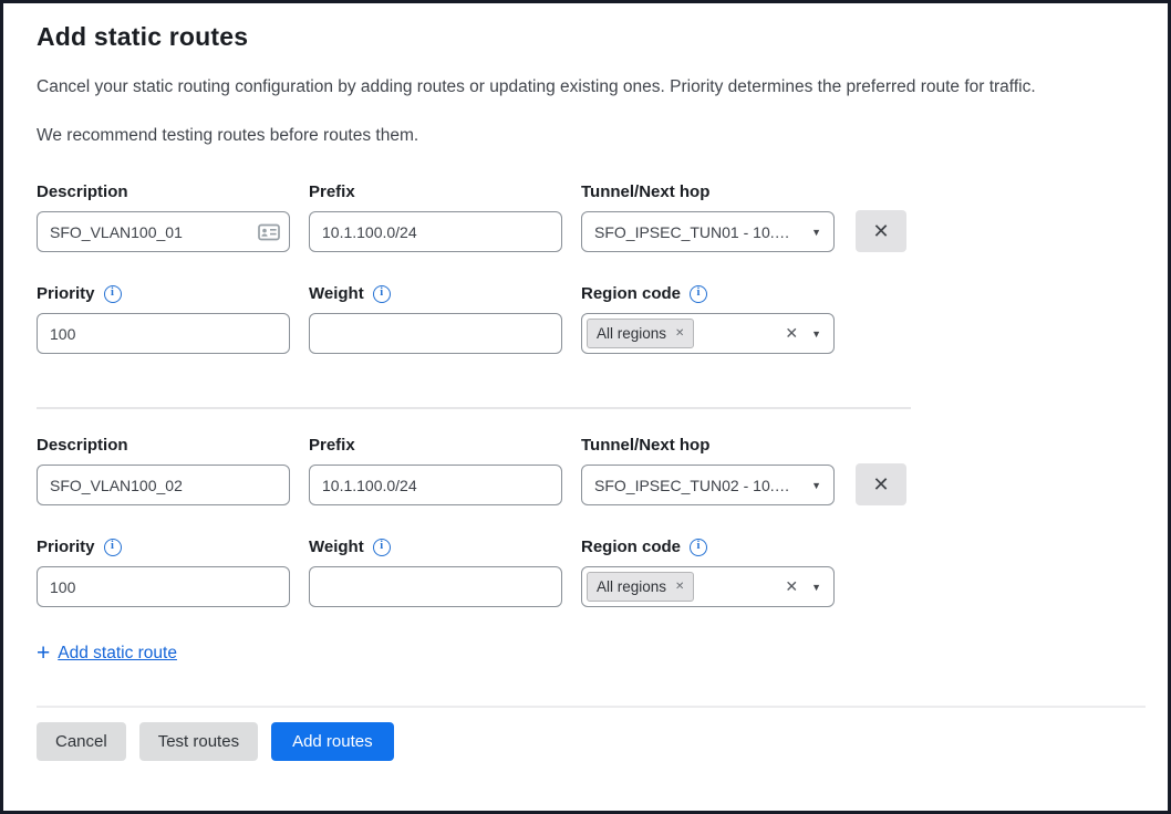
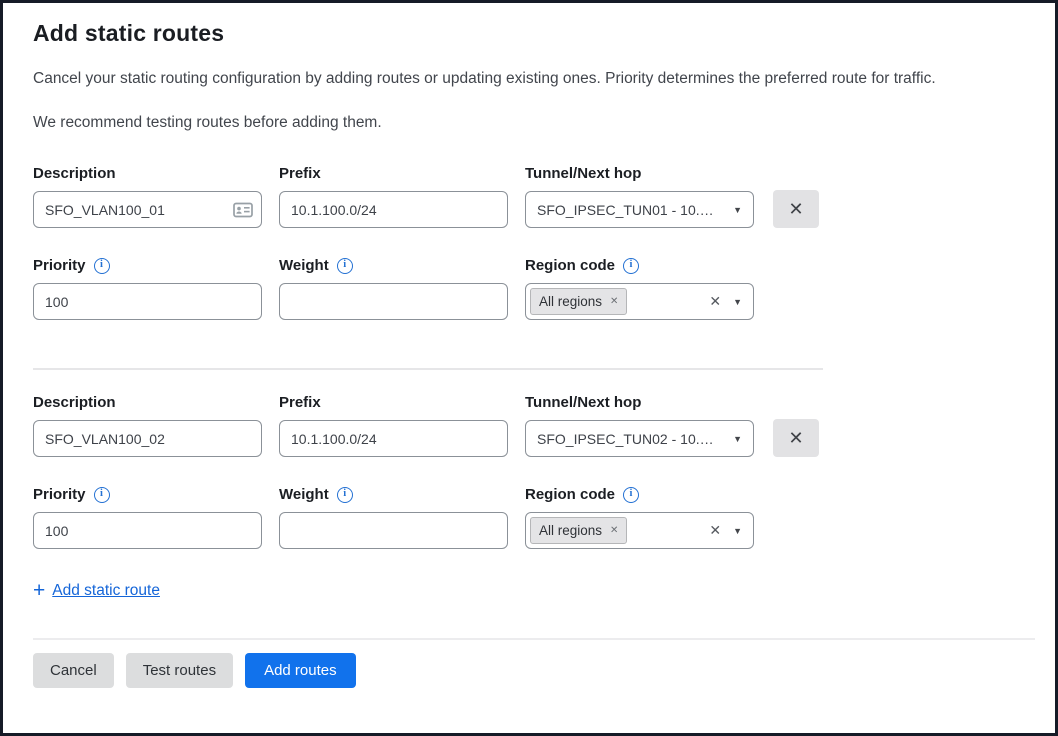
  Add static routes
  Cancel your static routing configuration by adding routes or updating existing ones. Priority determines the preferred route for traffic.
- We recommend testing routes before routes them.
+ We recommend testing routes before adding them.
  Description
  SFO_VLAN100_01
  Prefix
  10.1.100.0/24
  Tunnel/Next hop
  SFO_IPSEC_TUN01 - 10.25..
  ▼
  ✕
  Priority
  i
  100
  Weight
  i
  Region code
  i
  All regions
  ✕
  ✕
  ▼
  Description
  SFO_VLAN100_02
  Prefix
  10.1.100.0/24
  Tunnel/Next hop
  SFO_IPSEC_TUN02 - 10.25..
  ▼
  ✕
  Priority
  i
  100
  Weight
  i
  Region code
  i
  All regions
  ✕
  ✕
  ▼
  +
  Add static route
  Cancel
  Test routes
  Add routes
